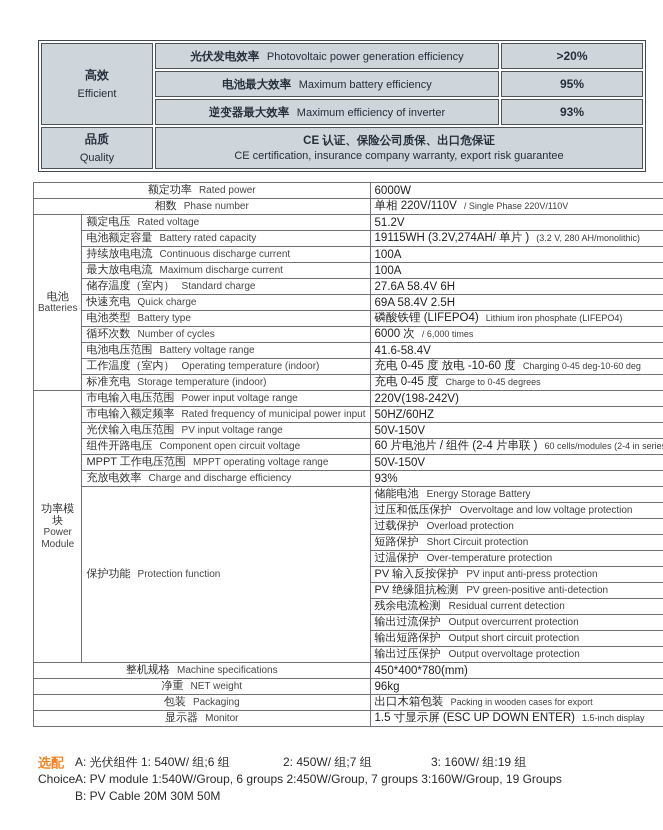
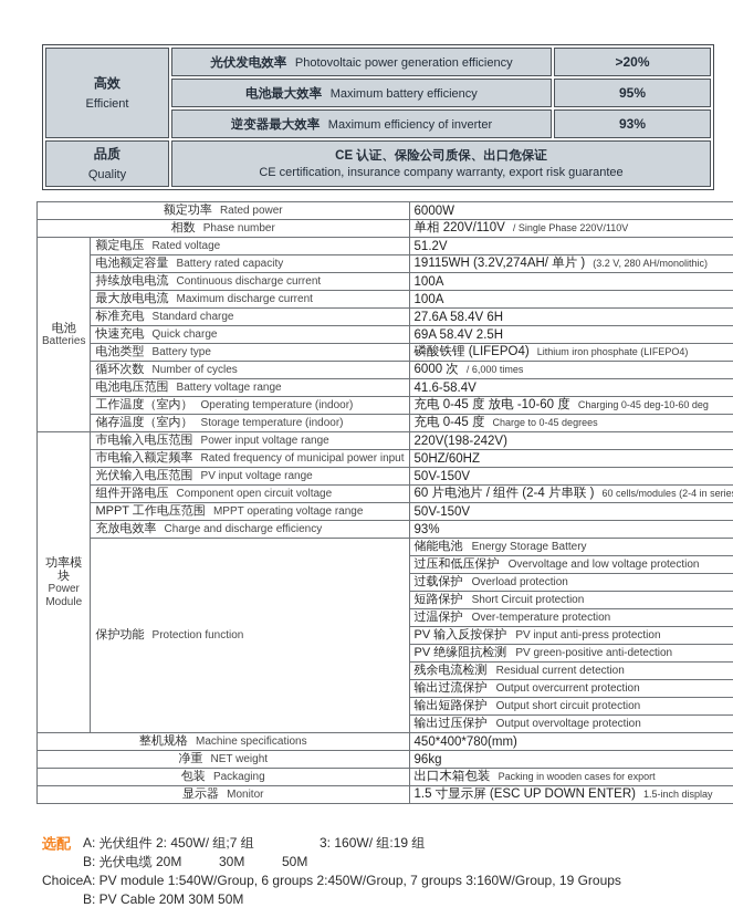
  高效 Efficient	光伏发电效率 Photovoltaic power generation efficiency	>20%
  电池最大效率 Maximum battery efficiency	95%
  逆变器最大效率 Maximum efficiency of inverter	93%
  品质 Quality	CE 认证、保险公司质保、出口危保证 CE certification, insurance company warranty, export risk guarantee
  额定功率 Rated power	6000W
  相数 Phase number	单相 220V/110V / Single Phase 220V/110V
  电池 Batteries	额定电压 Rated voltage	51.2V
  电池额定容量 Battery rated capacity	19115WH (3.2V,274AH/ 单片 ) (3.2 V, 280 AH/monolithic)
  持续放电电流 Continuous discharge current	100A
  最大放电电流 Maximum discharge current	100A
- 储存温度（室内） Standard charge	27.6A 58.4V 6H
+ 标准充电 Standard charge	27.6A 58.4V 6H
  快速充电 Quick charge	69A 58.4V 2.5H
  电池类型 Battery type	磷酸铁锂 (LIFEPO4) Lithium iron phosphate (LIFEPO4)
  循环次数 Number of cycles	6000 次 / 6,000 times
  电池电压范围 Battery voltage range	41.6-58.4V
  工作温度（室内） Operating temperature (indoor)	充电 0-45 度 放电 -10-60 度 Charging 0-45 deg-10-60 deg
- 标准充电 Storage temperature (indoor)	充电 0-45 度 Charge to 0-45 degrees
+ 储存温度（室内） Storage temperature (indoor)	充电 0-45 度 Charge to 0-45 degrees
  功率模块 Power Module	市电输入电压范围 Power input voltage range	220V(198-242V)
  市电输入额定频率 Rated frequency of municipal power input	50HZ/60HZ
  光伏输入电压范围 PV input voltage range	50V-150V
  组件开路电压 Component open circuit voltage	60 片电池片 / 组件 (2-4 片串联 ) 60 cells/modules (2-4 in serie
  MPPT 工作电压范围 MPPT operating voltage range	50V-150V
  充放电效率 Charge and discharge efficiency	93%
  保护功能 Protection function	储能电池 Energy Storage Battery
  过压和低压保护 Overvoltage and low voltage protection
  过载保护 Overload protection
  短路保护 Short Circuit protection
  过温保护 Over-temperature protection
  PV 输入反按保护 PV input anti-press protection
  PV 绝缘阻抗检测 PV green-positive anti-detection
  残余电流检测 Residual current detection
  输出过流保护 Output overcurrent protection
  输出短路保护 Output short circuit protection
  输出过压保护 Output overvoltage protection
  整机规格 Machine specifications	450*400*780(mm)
  净重 NET weight	96kg
  包装 Packaging	出口木箱包装 Packing in wooden cases for export
  显示器 Monitor	1.5 寸显示屏 (ESC UP DOWN ENTER) 1.5-inch display
  选配
  A: 光伏组件
- 1: 540W/ 组;6 组
  2: 450W/ 组;7 组
  3: 160W/ 组:19 组
+ B: 光伏电缆
+ 20M
+ 30M
+ 50M
  Choice
  A: PV module 1:540W/Group, 6 groups 2:450W/Group, 7 groups 3:160W/Group, 19 Groups
  B: PV Cable 20M 30M 50M
